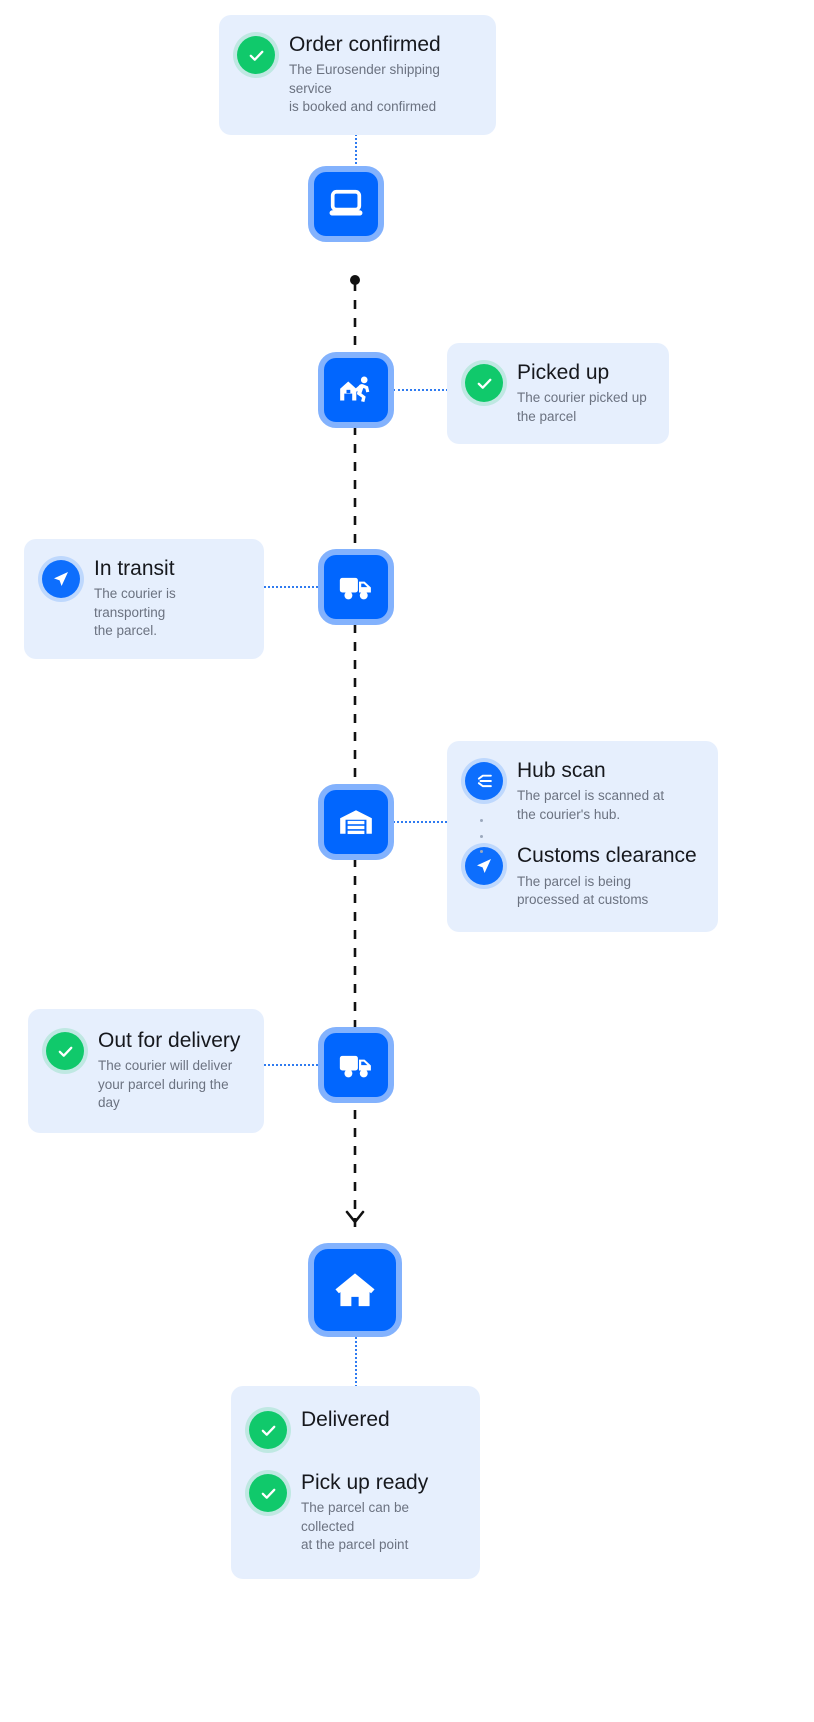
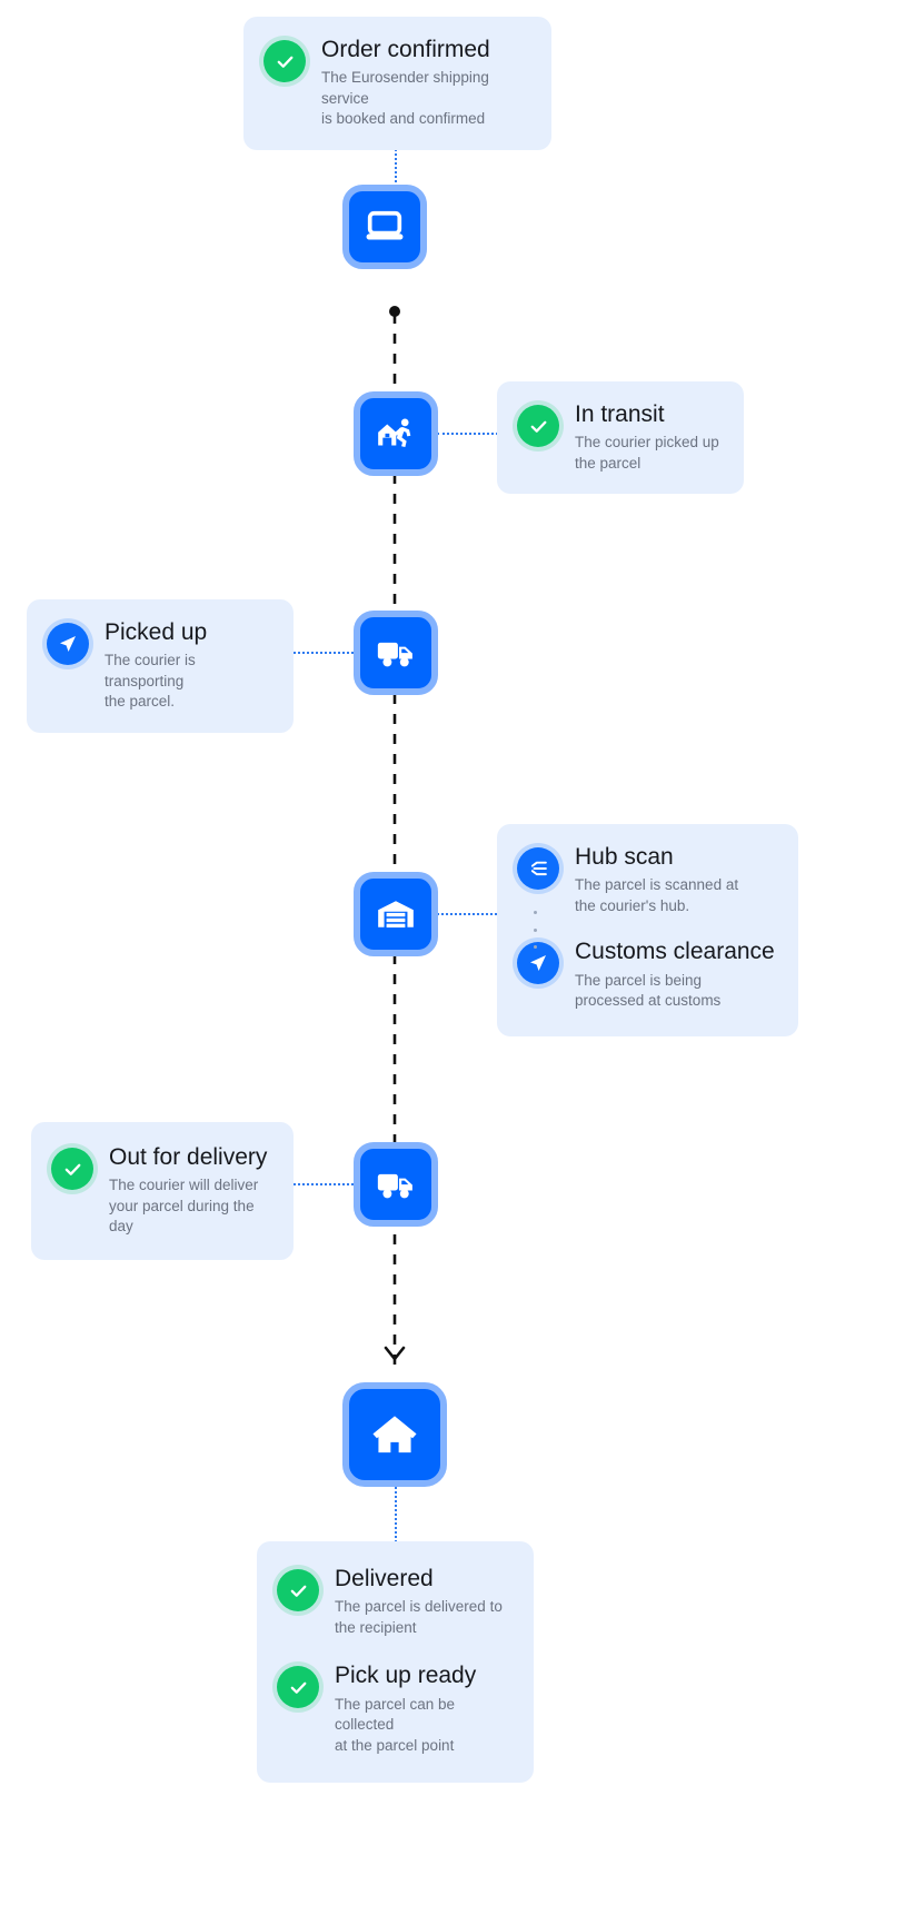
  Order confirmed
  The Eurosender shipping service
  is booked and confirmed
- Picked up
+ In transit
  The courier picked up
  the parcel
- In transit
+ Picked up
  The courier is transporting
  the parcel.
  Hub scan
  The parcel is scanned at
  the courier's hub.
  Customs clearance
  The parcel is being
  processed at customs
  Out for delivery
  The courier will deliver
  your parcel during the
  day
  Delivered
+ The parcel is delivered to
+ the recipient
  Pick up ready
  The parcel can be collected
  at the parcel point
